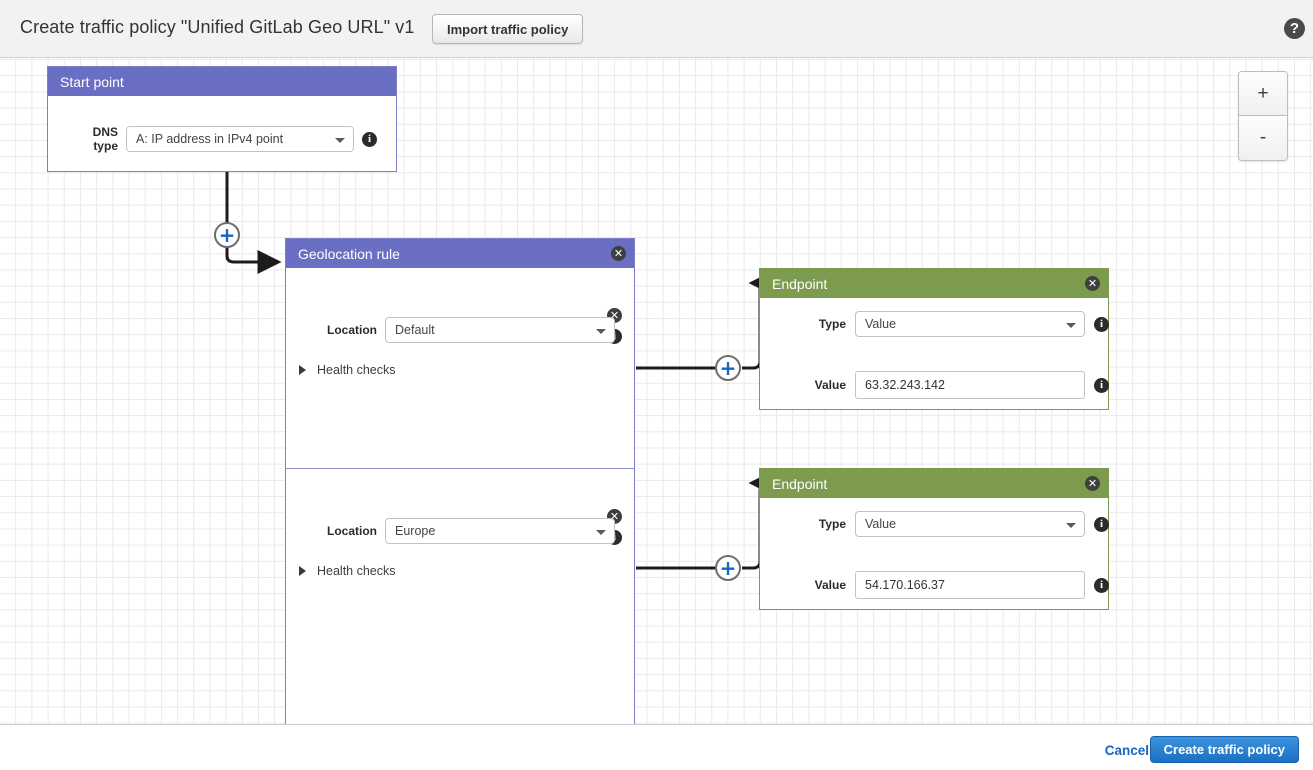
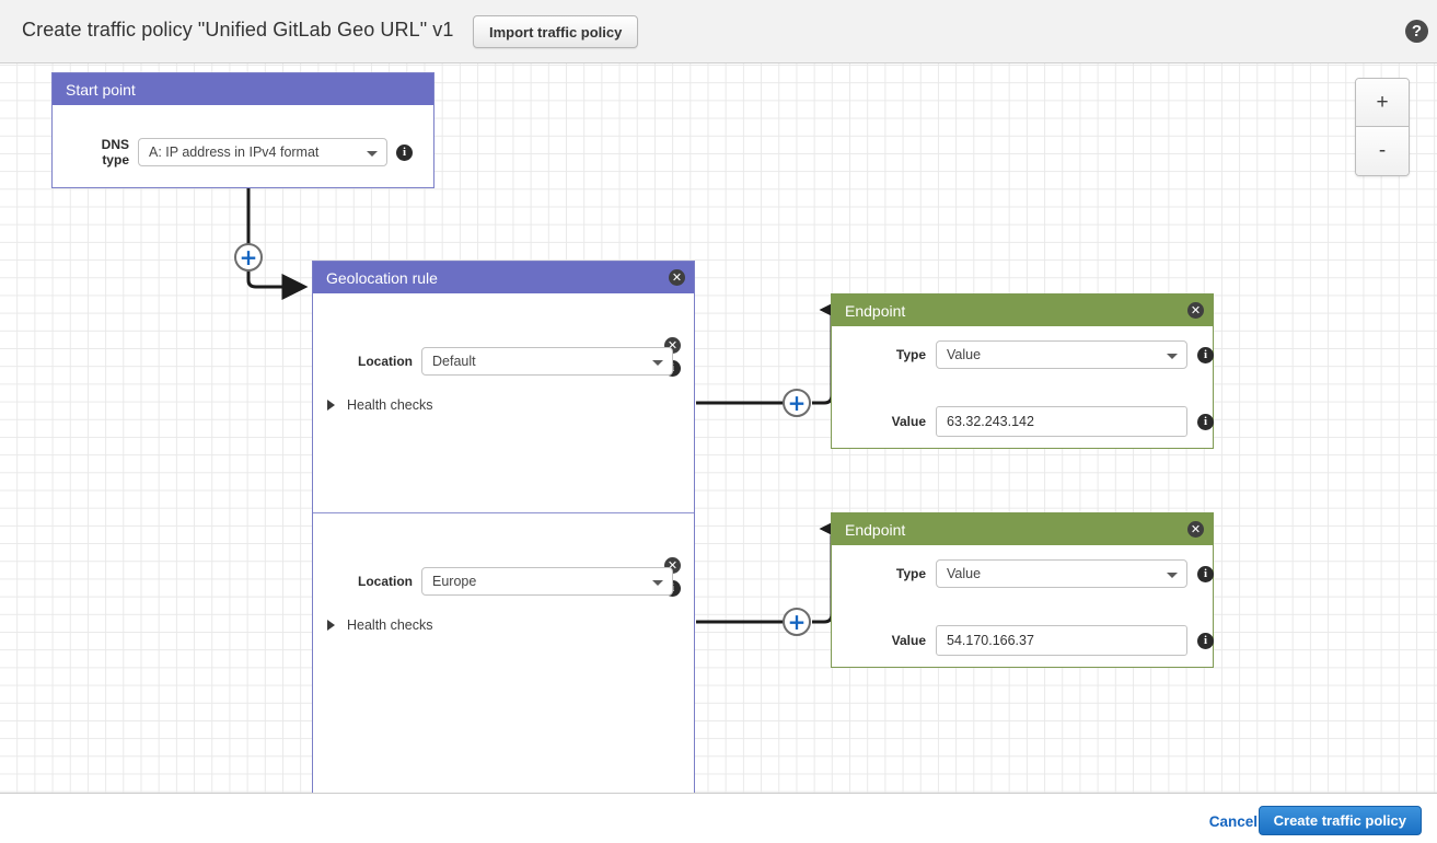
  Create traffic policy "Unified GitLab Geo URL" v1
  Import traffic policy
  ?
  +
  +
  +
  Start point
  DNS type
- A: IP address in IPv4 point
+ A: IP address in IPv4 format
  i
  Geolocation rule
  ✕
  ✕
  Location
  Default
  Health checks
  ✕
  Location
  Europe
  Health checks
  Endpoint
  ✕
  Type
  Value
  i
  Value
  63.32.243.142
  i
  Endpoint
  ✕
  Type
  Value
  i
  Value
  54.170.166.37
  i
  +
  -
  Cancel
  Create traffic policy
